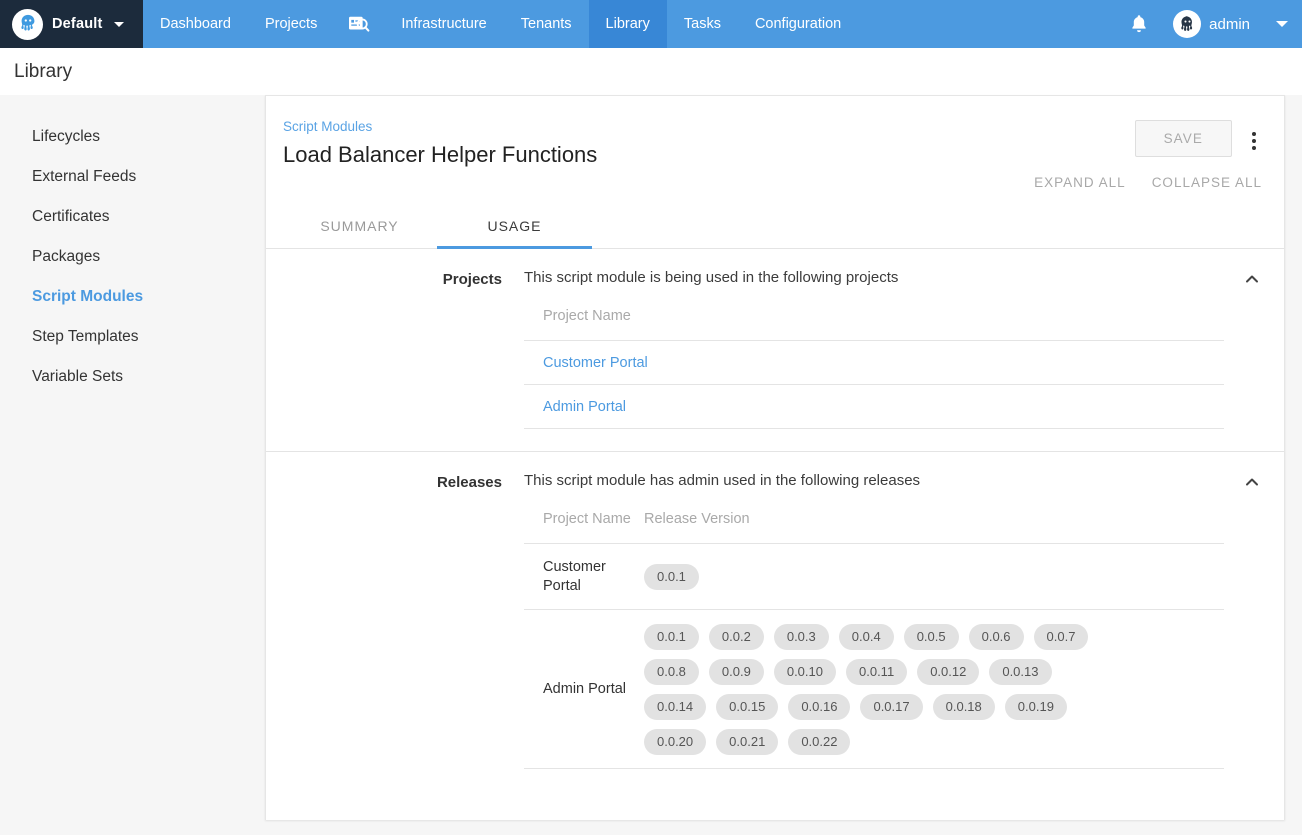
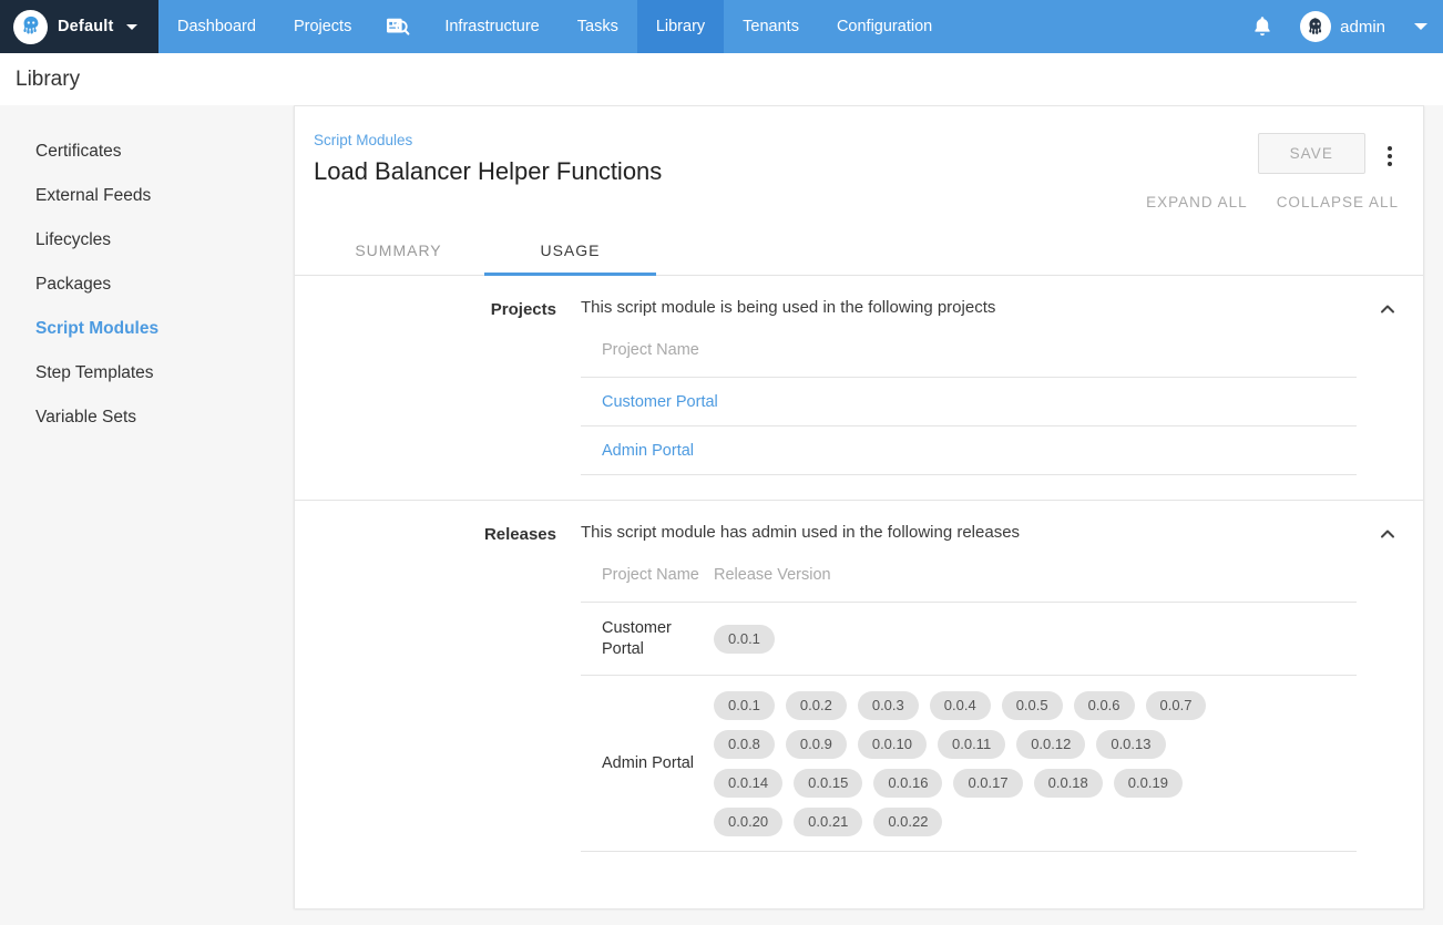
  Default
  Dashboard
  Projects
  Infrastructure
- Tenants
+ Tasks
  Library
- Tasks
+ Tenants
  Configuration
  admin
  Library
- Lifecycles
+ Certificates
  External Feeds
- Certificates
+ Lifecycles
  Packages
  Script Modules
  Step Templates
  Variable Sets
  Script Modules
  Load Balancer Helper Functions
  SAVE
  EXPAND ALL
  COLLAPSE ALL
  SUMMARY
  USAGE
  Projects
  This script module is being used in the following projects
  Project Name
  Customer Portal
  Admin Portal
  Releases
  This script module has admin used in the following releases
  Project Name	Release Version
  Customer Portal	0.0.1
  Admin Portal	0.0.1 0.0.2 0.0.3 0.0.4 0.0.5 0.0.6 0.0.70.0.8 0.0.9 0.0.10 0.0.11 0.0.12 0.0.130.0.14 0.0.15 0.0.16 0.0.17 0.0.18 0.0.190.0.20 0.0.21 0.0.22
